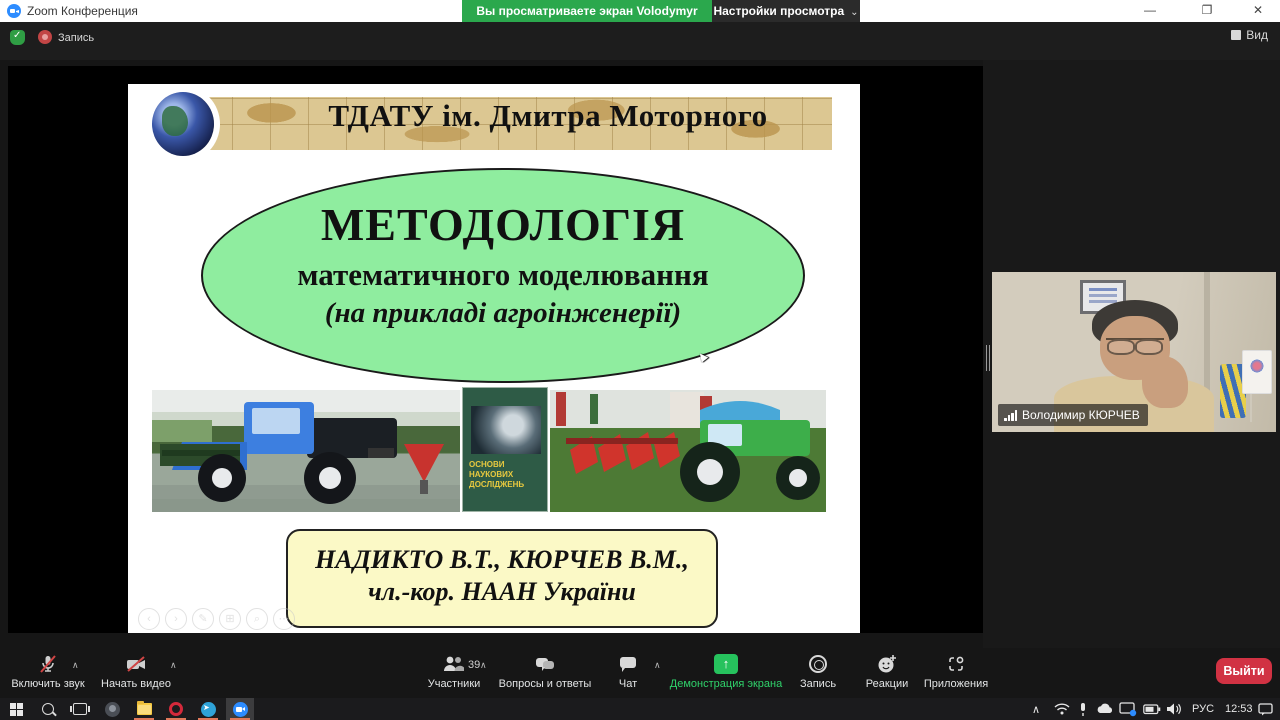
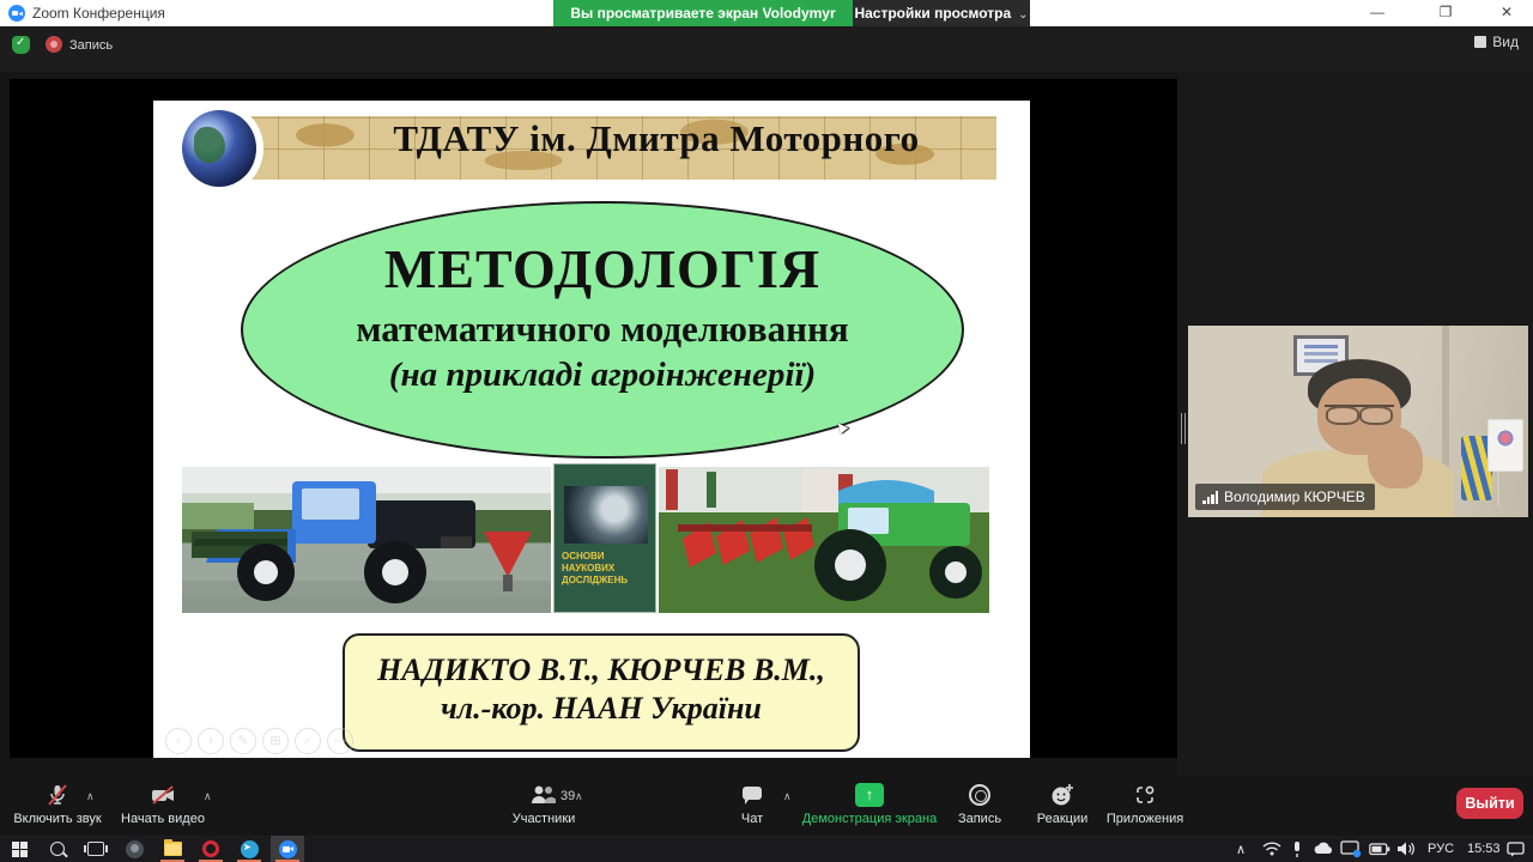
  Zoom Конференция
  Вы просматриваете экран Volodymyr
  Настройки просмотра ⌄
  —
  ❐
  ✕
  Запись
  Вид
  Володимир КЮРЧЕВ
  ТДАТУ ім. Дмитра Моторного
  МЕТОДОЛОГІЯ
  математичного моделювання
  (на прикладі агроінженерії)
  ОСНОВИ НАУКОВИХ
  ДОСЛІДЖЕНЬ
  НАДИКТО В.Т., КЮРЧЕВ В.М.,
  чл.-кор. НААН України
  ‹
  ›
  ✎
  ⊞
  ⋯
  Включить звук
  ∧
  Начать видео
  ∧
  Участники
  39
  ∧
- Вопросы и ответы
  Чат
  ∧
  ↑
  Демонстрация экрана
  Запись
  Реакции
  Приложения
  Выйти
  ∧
  РУС
- 12:53
+ 15:53
